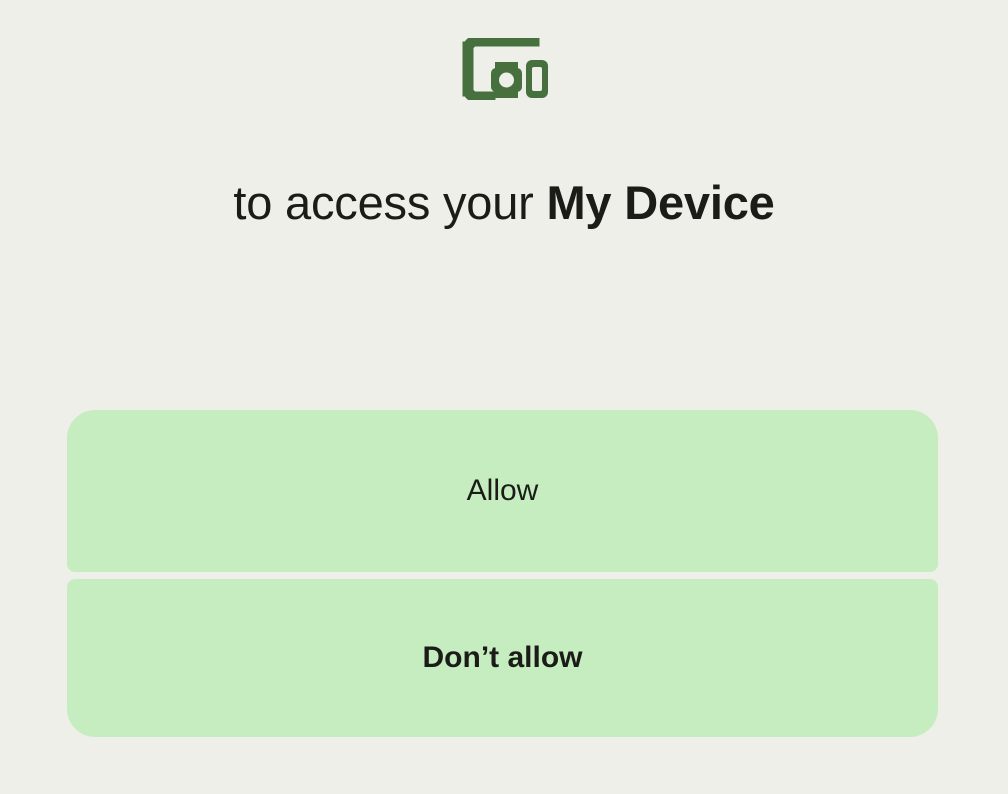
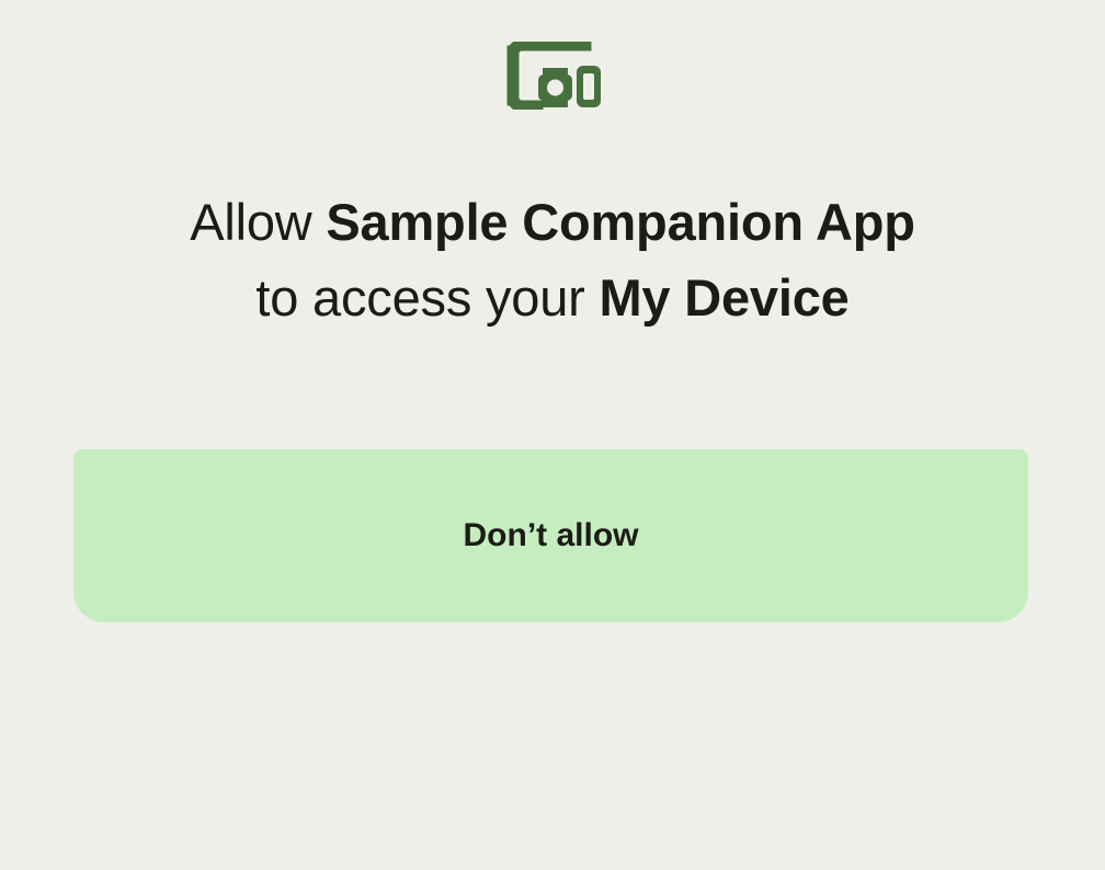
+ Allow Sample Companion App
  to access your My Device
- Allow
  Don’t allow
